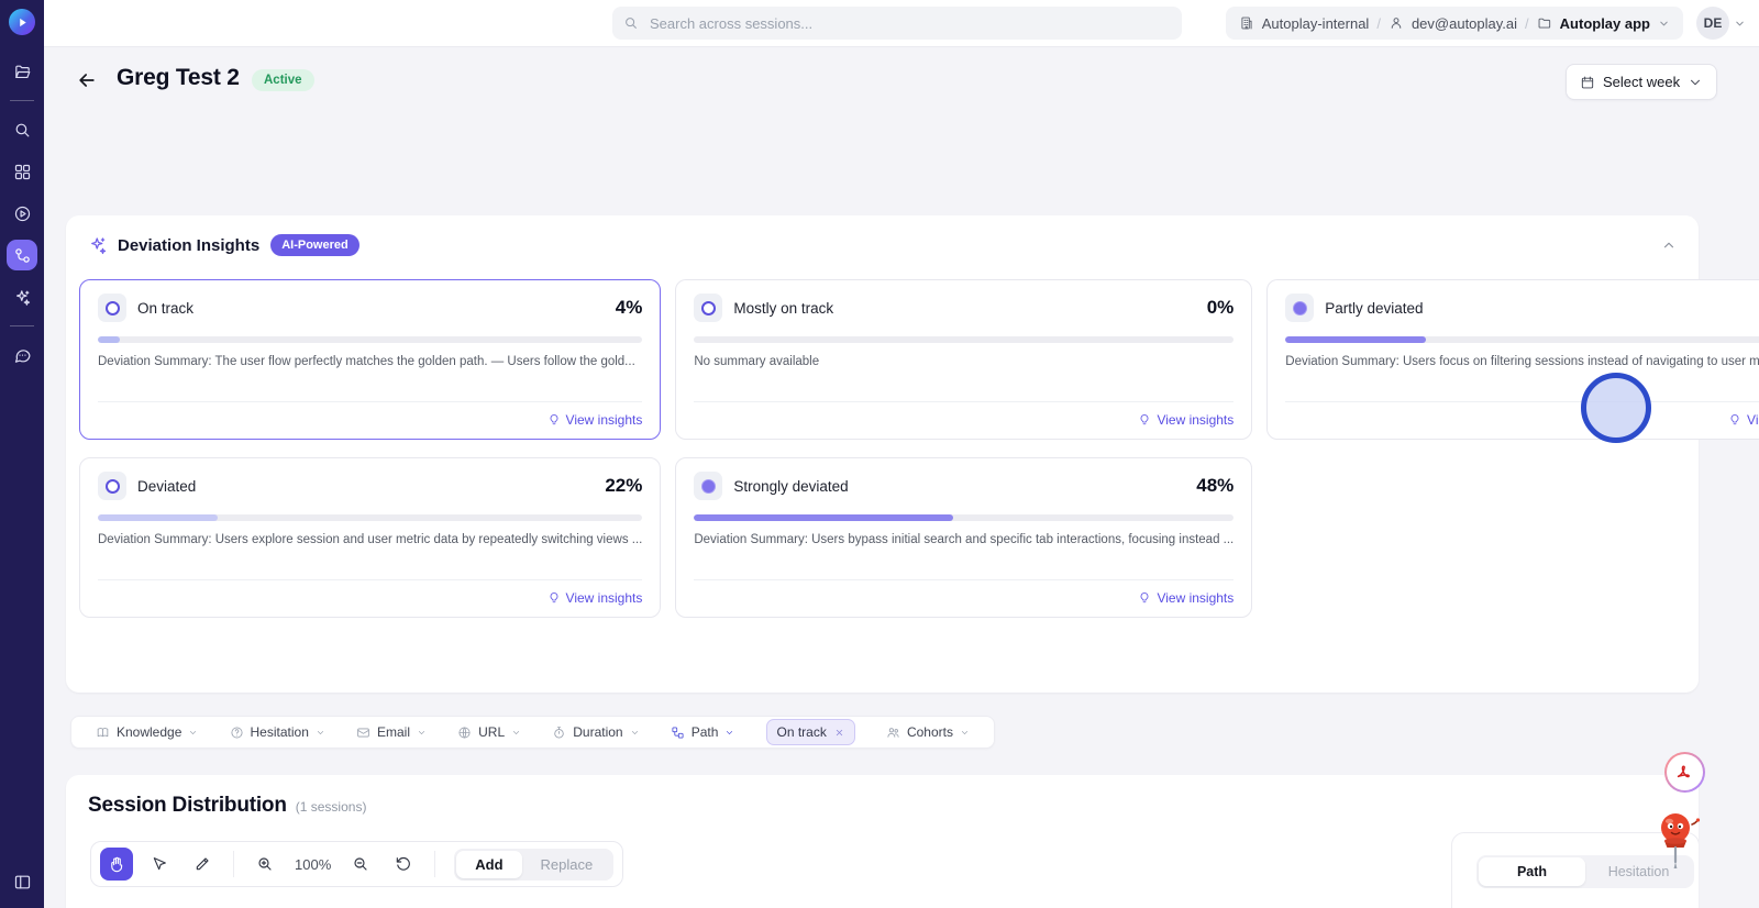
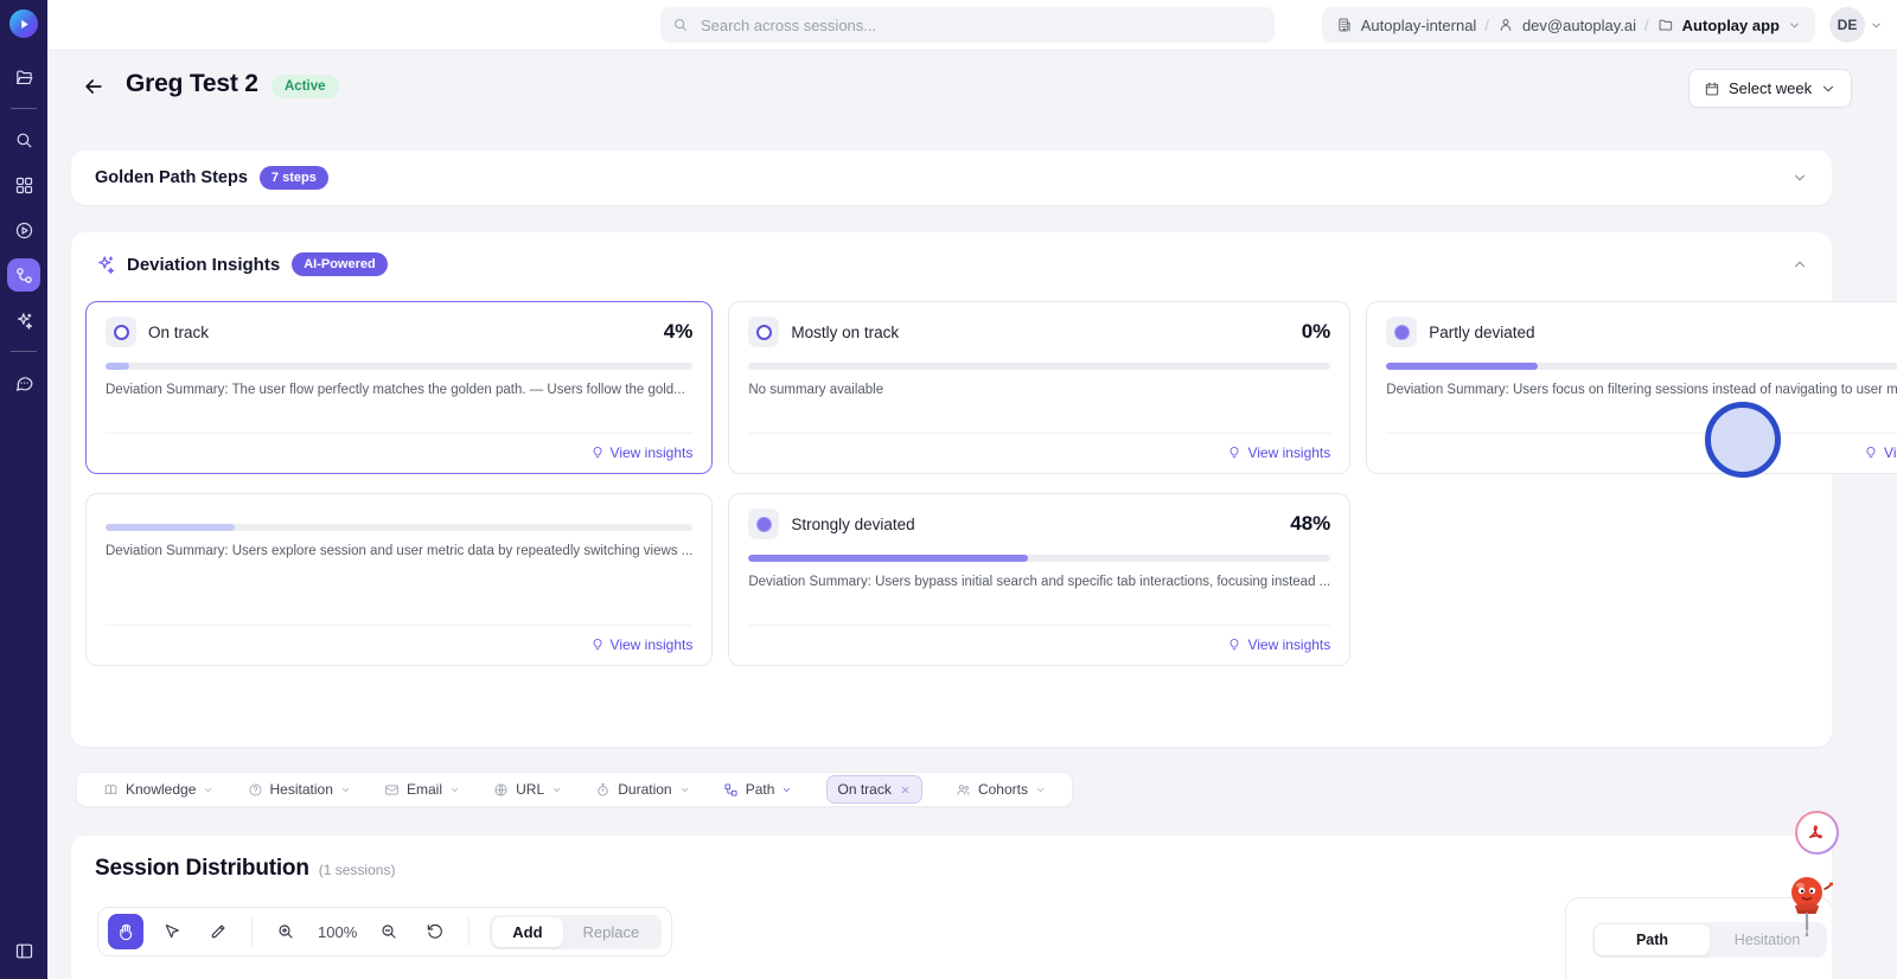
  Search across sessions...
  Autoplay-internal
  /
  dev@autoplay.ai
  /
  Autoplay app
  DE
  Greg Test 2
  Active
  Select week
+ Golden Path Steps
+ 7 steps
  Deviation Insights
  AI-Powered
  On track
  4%
  Deviation Summary: The user flow perfectly matches the golden path. — Users follow the gold...
  View insights
  Mostly on track
  0%
  No summary available
  View insights
  Partly deviated
  Deviation Summary: Users focus on filtering sessions instead of navigating to user m
- Deviated
- 22%
  Deviation Summary: Users explore session and user metric data by repeatedly switching views ...
  View insights
  Strongly deviated
  48%
  Deviation Summary: Users bypass initial search and specific tab interactions, focusing instead ...
  View insights
  Knowledge
  Hesitation
  Email
  URL
  Duration
  Path
  On track
  Cohorts
  Session Distribution
  (1 sessions)
  100%
  Add
  Replace
  Path
  Hesitation
